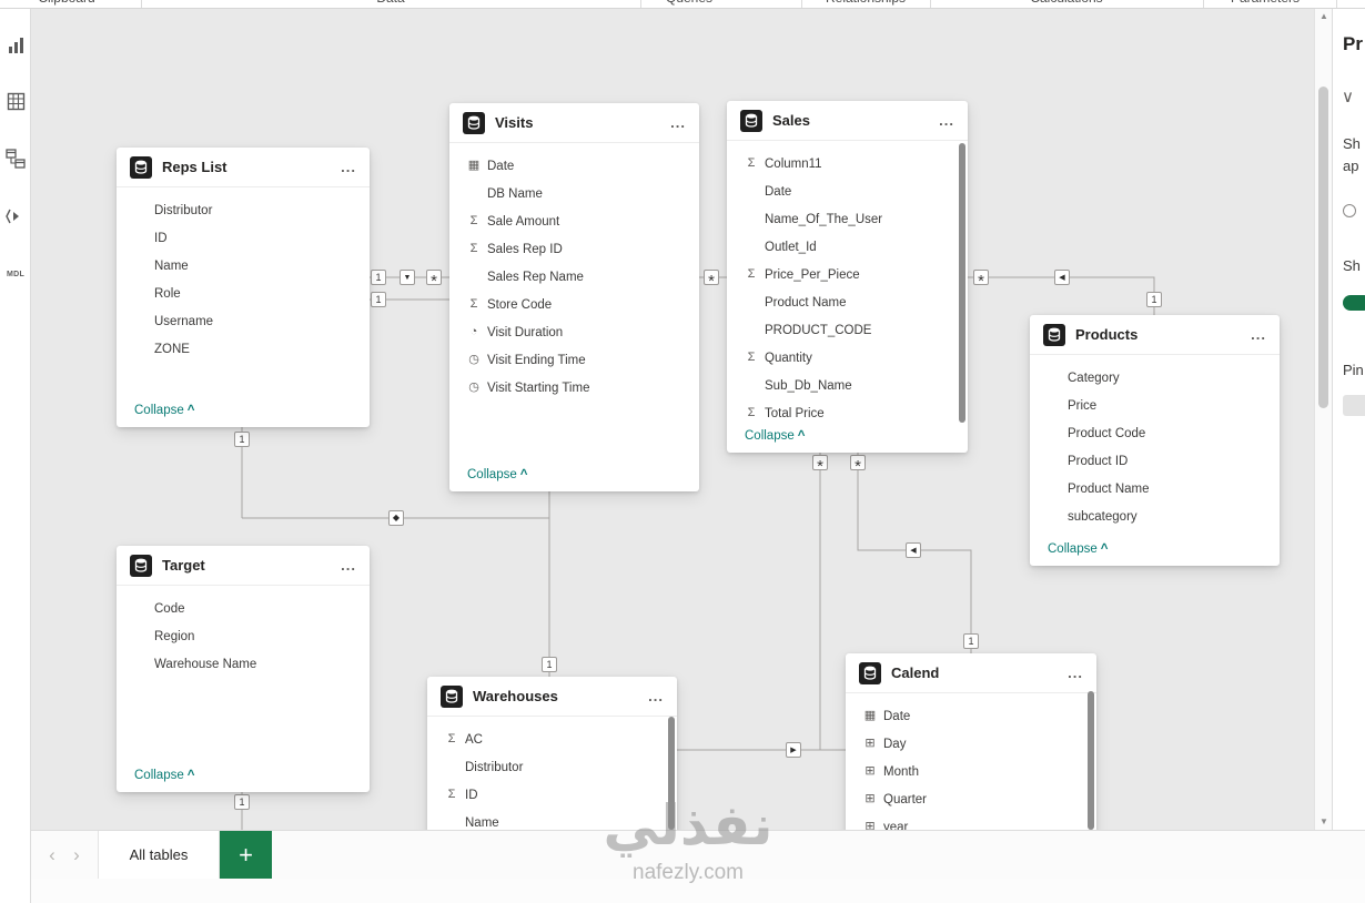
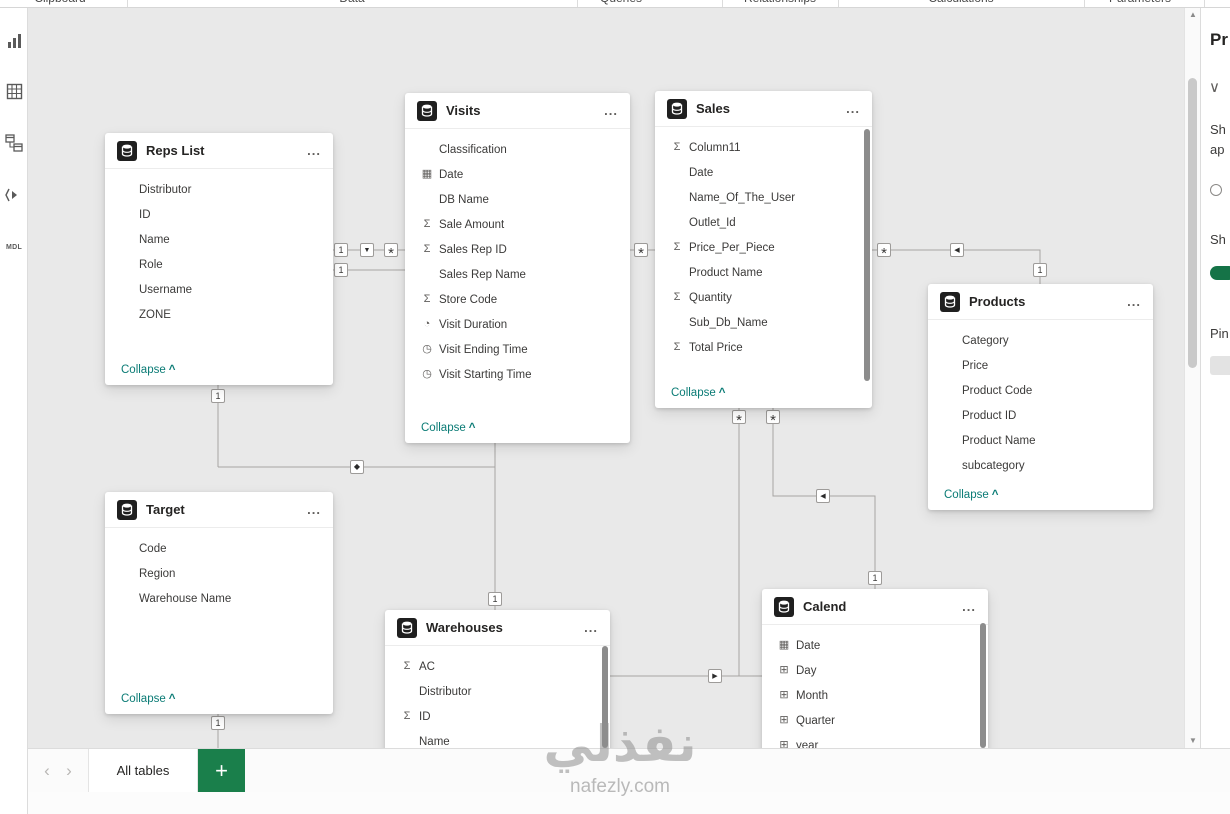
  Reps List
  ...
  Distributor
  ID
  Name
  Role
  Username
  ZONE
  Collapse ^
  Visits
  ...
+ Classification
  ▦
  Date
  DB Name
  Σ
  Sale Amount
  Σ
  Sales Rep ID
  Sales Rep Name
  Σ
  Store Code
  ◔
  Visit Duration
  ◷
  Visit Ending Time
  ◷
  Visit Starting Time
  Collapse ^
  Sales
  ...
  Σ
  Column11
  Date
  Name_Of_The_User
  Outlet_Id
  Σ
  Price_Per_Piece
  Product Name
- PRODUCT_CODE
  Σ
  Quantity
  Sub_Db_Name
  Σ
  Total Price
  Collapse ^
  Products
  ...
  Category
  Price
  Product Code
  Product ID
  Product Name
  subcategory
  Collapse ^
  Target
  ...
  Code
  Region
  Warehouse Name
  Collapse ^
  Warehouses
  ...
  Σ
  AC
  Distributor
  Σ
  ID
  Name
  Calend
  ...
  ▦
  Date
  ⊞
  Day
  ⊞
  Month
  ⊞
  Quarter
  ⊞
  year
  1
  *
  1
  *
  *
  1
  1
  ◆
  1
  *
  *
  1
  1
  ▲
  ▼
  Pr
  ∨
  Sh
  ap
  Sh
  Pin
  ‹
  ›
  All tables
  +
  نفذلي
  nafezly.com
